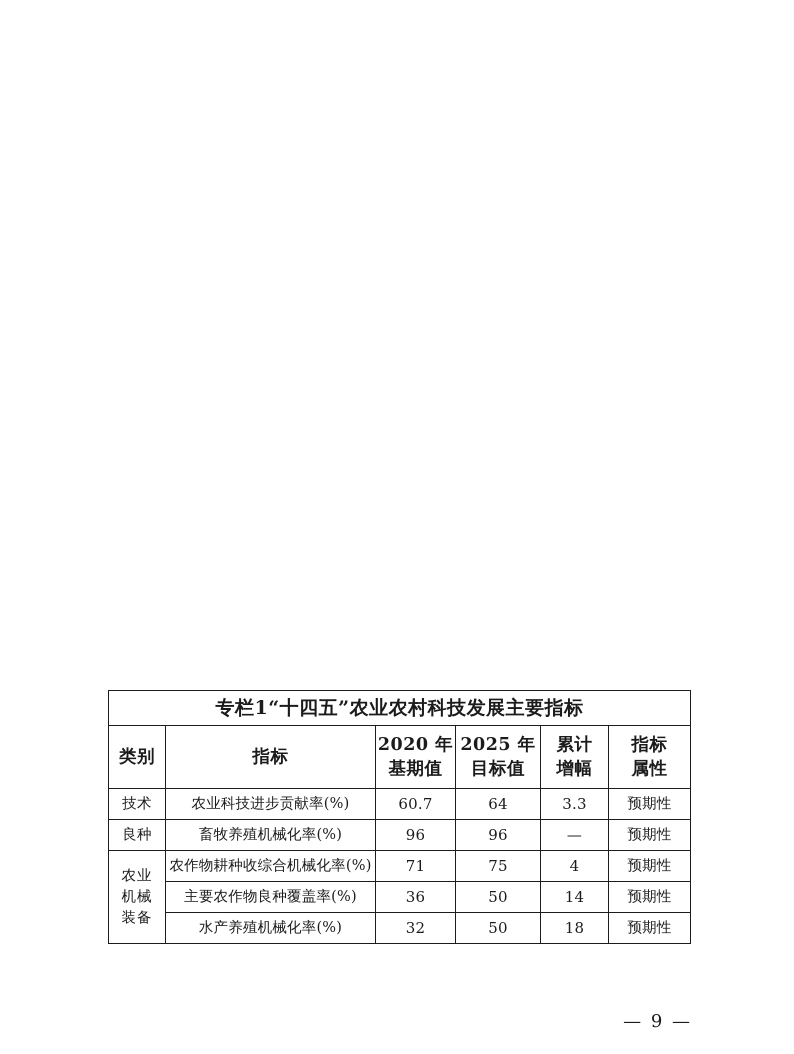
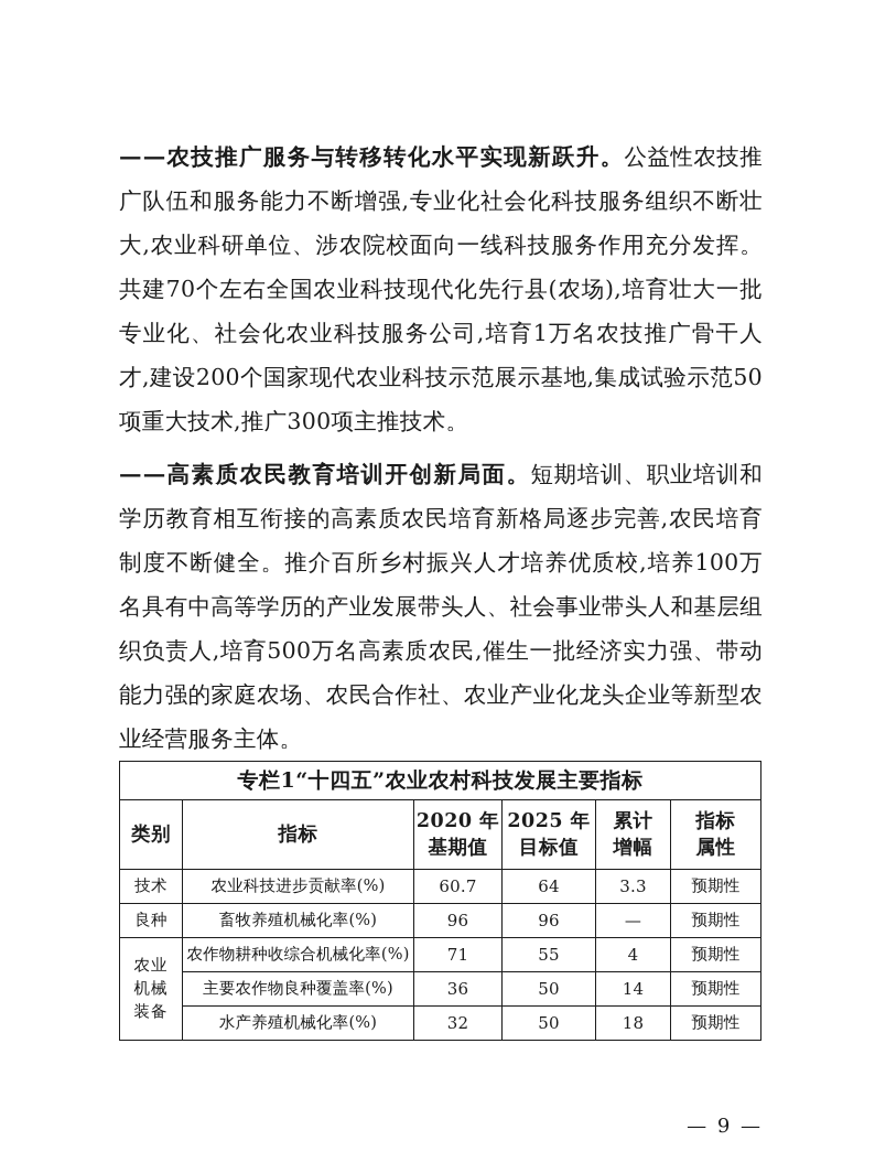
+ ——农技推广服务与转移转化水平实现新跃升。公益性农技推广队伍和服务能力不断增强,专业化社会化科技服务组织不断壮大,农业科研单位、涉农院校面向一线科技服务作用充分发挥。共建70个左右全国农业科技现代化先行县(农场),培育壮大一批专业化、社会化农业科技服务公司,培育1万名农技推广骨干人才,建设200个国家现代农业科技示范展示基地,集成试验示范50项重大技术,推广300项主推技术。
+ ——高素质农民教育培训开创新局面。短期培训、职业培训和学历教育相互衔接的高素质农民培育新格局逐步完善,农民培育制度不断健全。推介百所乡村振兴人才培养优质校,培养100万名具有中高等学历的产业发展带头人、社会事业带头人和基层组织负责人,培育500万名高素质农民,催生一批经济实力强、带动能力强的家庭农场、农民合作社、农业产业化龙头企业等新型农业经营服务主体。
  专栏1“十四五”农业农村科技发展主要指标
  类别	指标	2020 年 基期值	2025 年 目标值	累计 增幅	指标 属性
  技术	农业科技进步贡献率(%)	60.7	64	3.3	预期性
  良种	畜牧养殖机械化率(%)	96	96	—	预期性
- 农业 机械 装备	农作物耕种收综合机械化率(%)	71	75	4	预期性
+ 农业 机械 装备	农作物耕种收综合机械化率(%)	71	55	4	预期性
  主要农作物良种覆盖率(%)	36	50	14	预期性
  水产养殖机械化率(%)	32	50	18	预期性
  — 9 —
